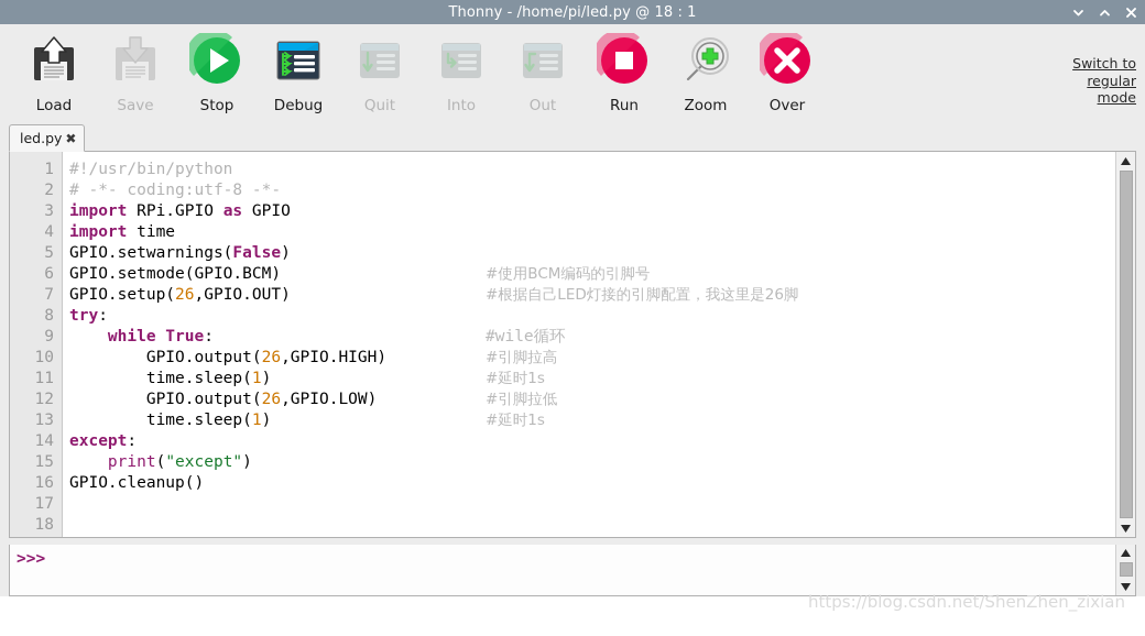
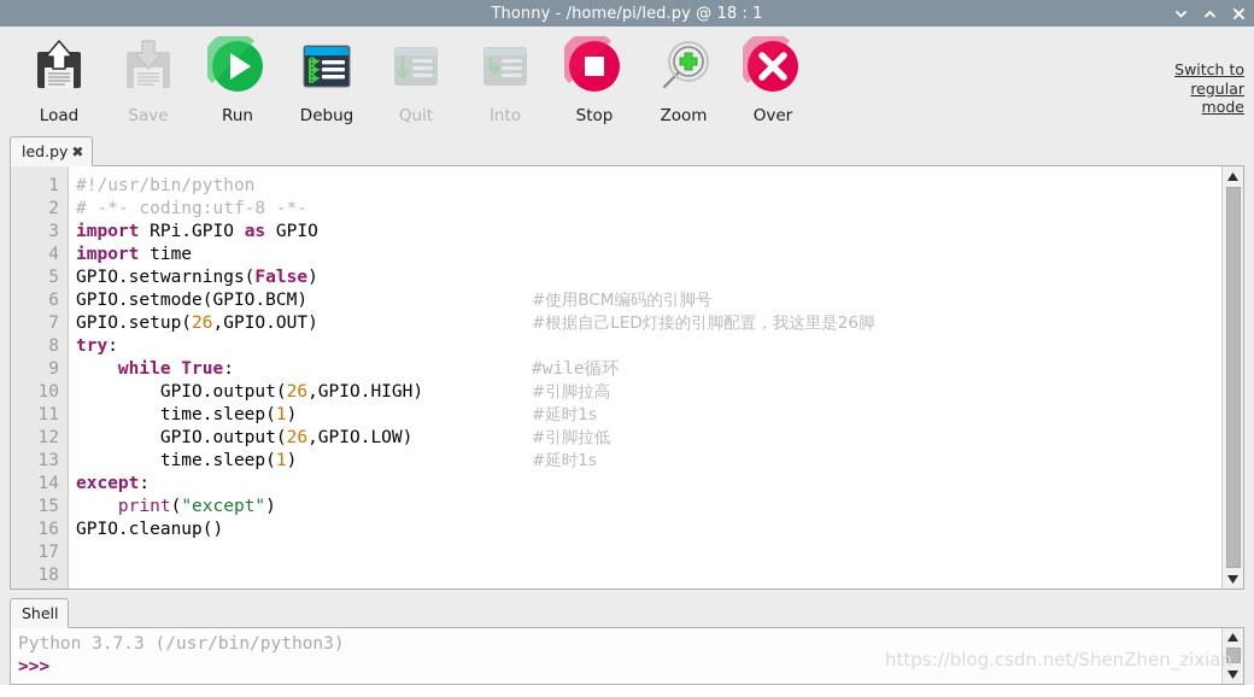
  Thonny - /home/pi/led.py @ 18 : 1
  Load
  Save
- Stop
+ Run
  Debug
  Quit
  Into
- Out
- Run
+ Stop
  Zoom
  Over
  Switch to
  regular
  mode
  led.py
  ✖
  1
  2
  3
  4
  5
  6
  7
  8
  9
  10
  11
  12
  13
  14
  15
  16
  17
  18
  #!/usr/bin/python
  # -*- coding:utf-8 -*-
  import RPi.GPIO as GPIO
  import time
  GPIO.setwarnings(False)
  GPIO.setmode(GPIO.BCM)
  #使用BCM编码的引脚号
  GPIO.setup(26,GPIO.OUT)
  #根据自己LED灯接的引脚配置，我这里是26脚
  try:
  while True:
  #wile循环
  GPIO.output(26,GPIO.HIGH)
  #引脚拉高
  time.sleep(1)
  #延时1s
  GPIO.output(26,GPIO.LOW)
  #引脚拉低
  time.sleep(1)
  #延时1s
  except:
  print("except")
  GPIO.cleanup()
+ Shell
+ Python 3.7.3 (/usr/bin/python3)
  >>>
  https://blog.csdn.net/ShenZhen_zixian
